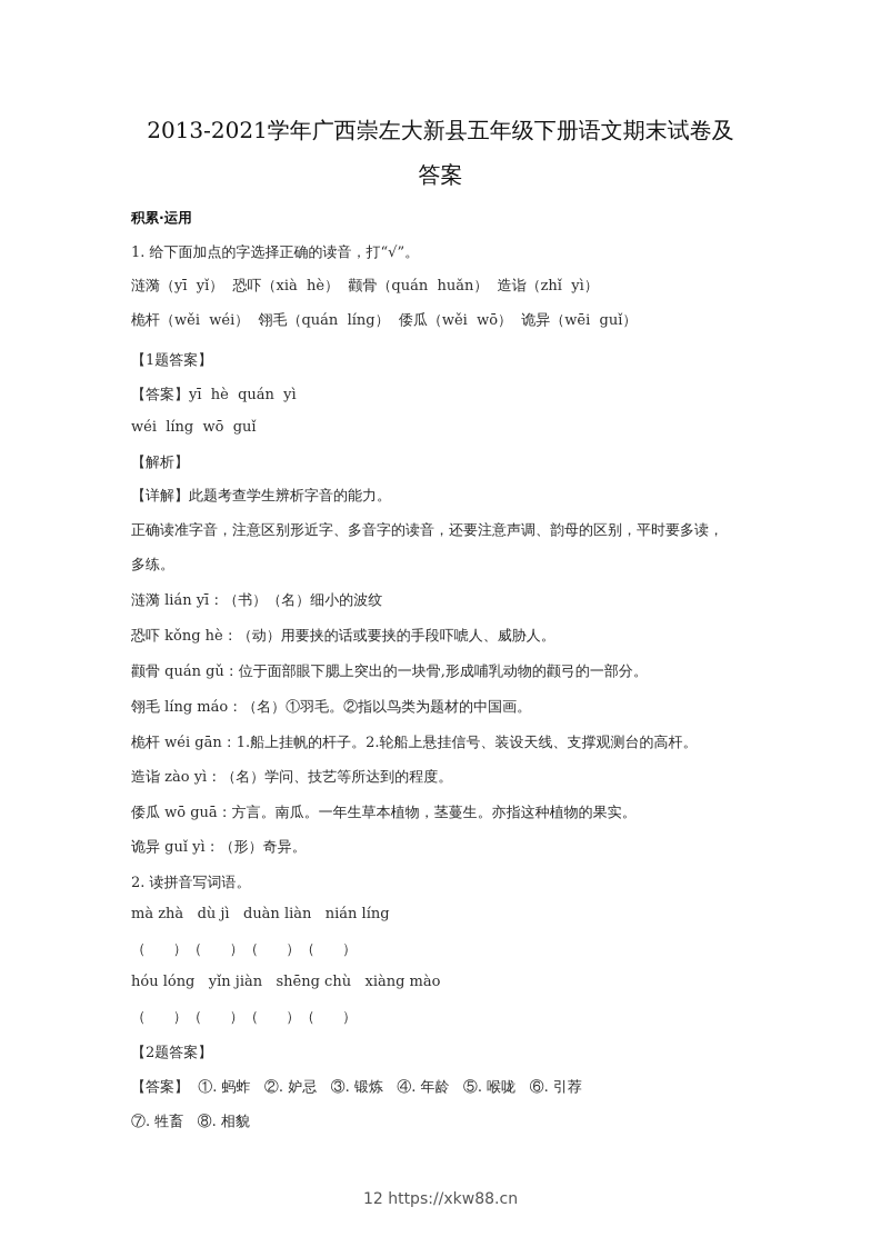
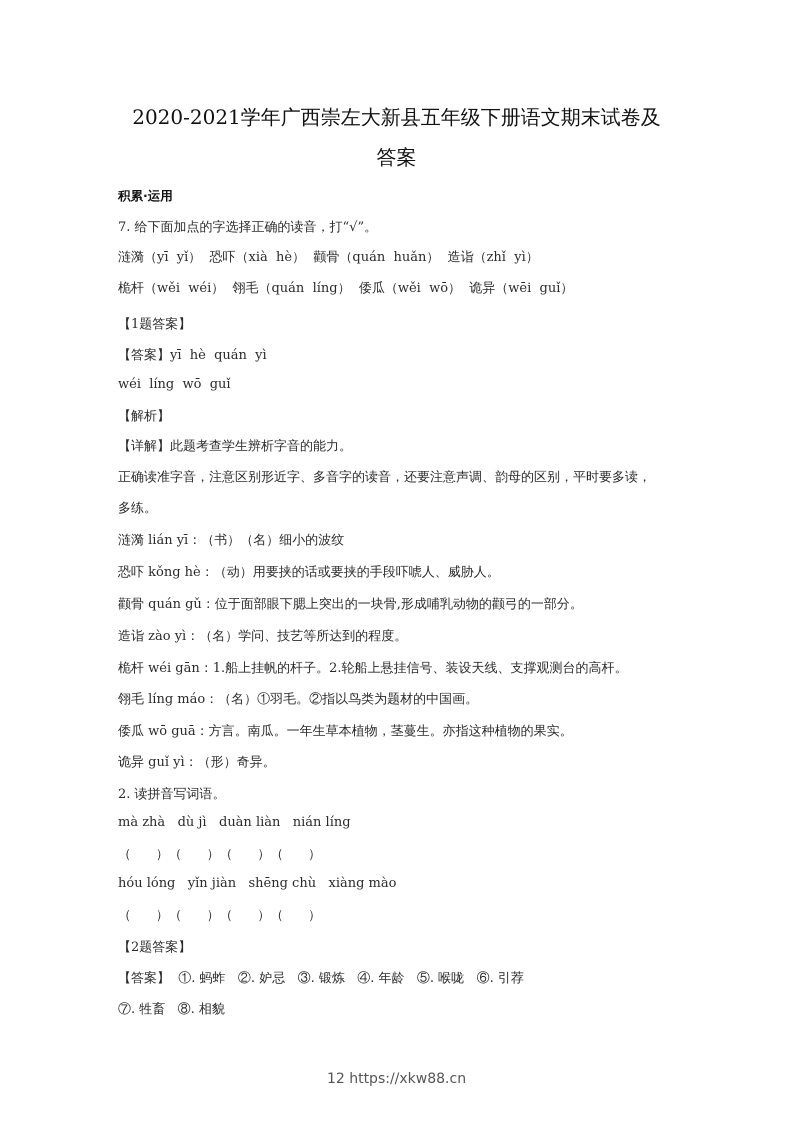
- 2013-2021学年广西崇左大新县五年级下册语文期末试卷及
+ 2020-2021学年广西崇左大新县五年级下册语文期末试卷及
  答案
  积累·运用
- 1. 给下面加点的字选择正确的读音，打“√”。
+ 7. 给下面加点的字选择正确的读音，打“√”。
  涟漪（yī yǐ） 恐吓（xià hè） 颧骨（quán huǎn） 造诣（zhǐ yì）
  桅杆（wěi wéi） 翎毛（quán líng） 倭瓜（wěi wō） 诡异（wēi guǐ）
  【1题答案】
  【答案】yī hè quán yì
  wéi líng wō guǐ
  【解析】
  【详解】此题考查学生辨析字音的能力。
  正确读准字音，注意区别形近字、多音字的读音，还要注意声调、韵母的区别，平时要多读，
  多练。
  涟漪 lián yī：（书）（名）细小的波纹
  恐吓 kǒng hè：（动）用要挟的话或要挟的手段吓唬人、威胁人。
  颧骨 quán gǔ：位于面部眼下腮上突出的一块骨,形成哺乳动物的颧弓的一部分。
- 翎毛 líng máo：（名）①羽毛。②指以鸟类为题材的中国画。
+ 造诣 zào yì：（名）学问、技艺等所达到的程度。
  桅杆 wéi gān：1.船上挂帆的杆子。2.轮船上悬挂信号、装设天线、支撑观测台的高杆。
- 造诣 zào yì：（名）学问、技艺等所达到的程度。
+ 翎毛 líng máo：（名）①羽毛。②指以鸟类为题材的中国画。
  倭瓜 wō guā：方言。南瓜。一年生草本植物，茎蔓生。亦指这种植物的果实。
  诡异 guǐ yì：（形）奇异。
  2. 读拼音写词语。
  mà zhà dù jì duàn liàn nián líng
  （ ）（ ）（ ）（ ）
  hóu lóng yǐn jiàn shēng chù xiàng mào
  （ ）（ ）（ ）（ ）
  【2题答案】
  【答案】 ①. 蚂蚱 ②. 妒忌 ③. 锻炼 ④. 年龄 ⑤. 喉咙 ⑥. 引荐
  ⑦. 牲畜 ⑧. 相貌
  12 https://xkw88.cn
